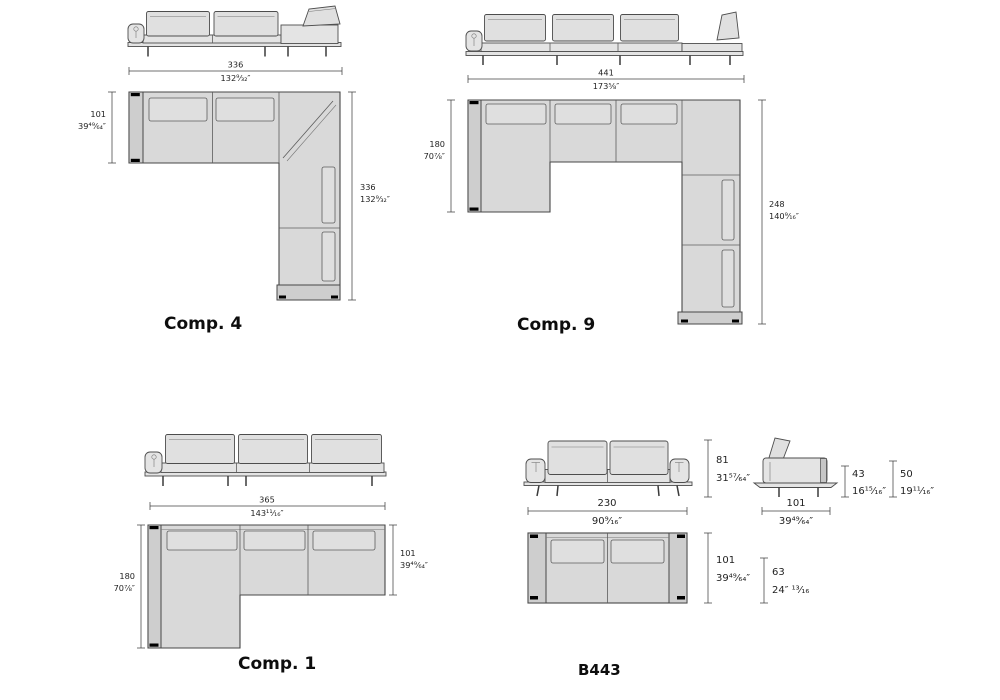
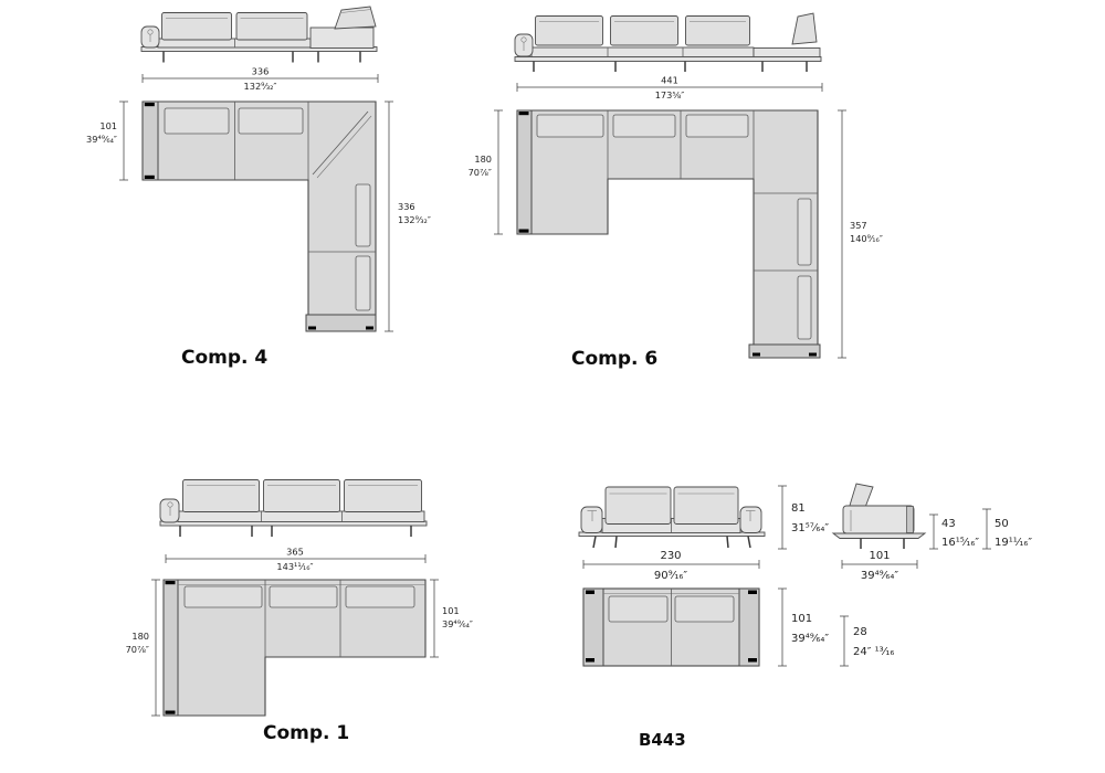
  336
  132⁹⁄₃₂″
  101
  39⁴⁹⁄₆₄″
  336
  132⁹⁄₃₂″
  Comp. 4
  441
  173⅝″
  180
  70⅞″
- 248
+ 357
  140⁹⁄₁₆″
- Comp. 9
+ Comp. 6
  365
  143¹¹⁄₁₆″
  180
  70⅞″
  101
  39⁴⁹⁄₆₄″
  Comp. 1
  81
  31⁵⁷⁄₆₄″
  230
  90⁹⁄₁₆″
  43
  16¹⁵⁄₁₆″
  50
  19¹¹⁄₁₆″
  101
  39⁴⁹⁄₆₄″
  101
  39⁴⁹⁄₆₄″
- 63
+ 28
  24″ ¹³⁄₁₆
  B443
